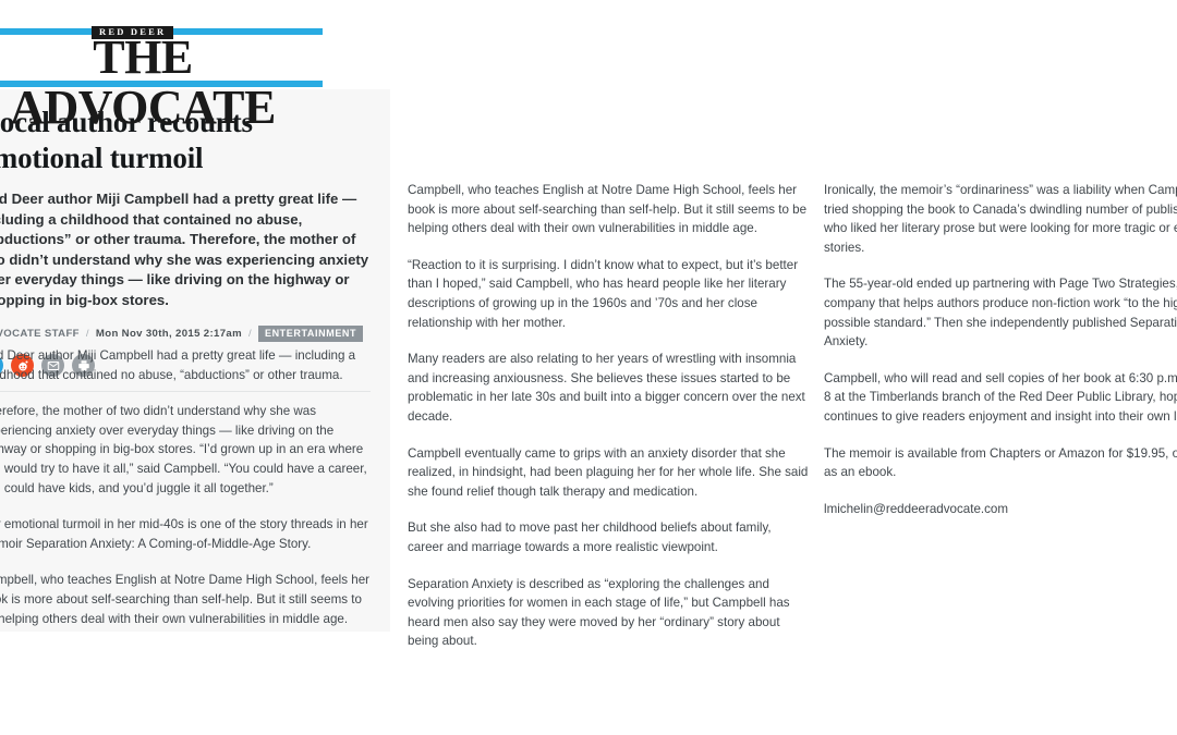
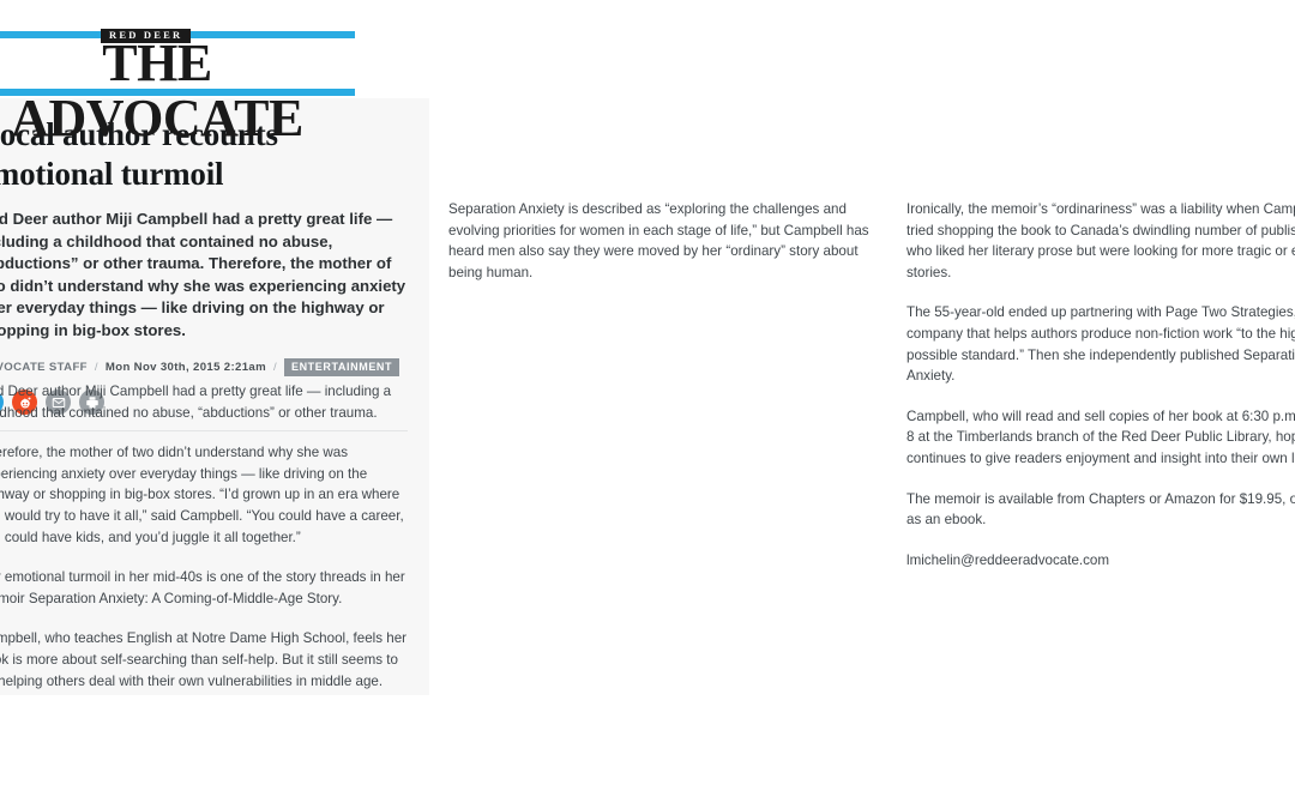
  ocal author recounts motional turmoil
  d Deer author Miji Campbell had a pretty great life — luding a childhood that contained no abuse, ductions” or other trauma. Therefore, the mother of o didn’t understand why she was experiencing anxiety er everyday things — like driving on the highway or opping in big-box stores.
  OCATE STAFF
  /
- Mon Nov 30th, 2015 2:17am
+ Mon Nov 30th, 2015 2:21am
  /
  ENTERTAINMENT
  RED DEER
  THE ADVOCATE
  d Deer author Miji Campbell had a pretty great life — including a dhood that contained no abuse, “abductions” or other trauma.
  refore, the mother of two didn’t understand why she was eriencing anxiety over everyday things — like driving on the hway or shopping in big-box stores. “I’d grown up in an era where would try to have it all,” said Campbell. “You could have a career, could have kids, and you’d juggle it all together.”
  emotional turmoil in her mid-40s is one of the story threads in her moir Separation Anxiety: A Coming-of-Middle-Age Story.
  mpbell, who teaches English at Notre Dame High School, feels her k is more about self-searching than self-help. But it still seems to helping others deal with their own vulnerabilities in middle age.
- Campbell, who teaches English at Notre Dame High School, feels her book is more about self-searching than self-help. But it still seems to be helping others deal with their own vulnerabilities in middle age.
- “Reaction to it is surprising. I didn’t know what to expect, but it’s better than I hoped,” said Campbell, who has heard people like her literary descriptions of growing up in the 1960s and ’70s and her close relationship with her mother.
- Many readers are also relating to her years of wrestling with insomnia and increasing anxiousness. She believes these issues started to be problematic in her late 30s and built into a bigger concern over the next decade.
- Campbell eventually came to grips with an anxiety disorder that she realized, in hindsight, had been plaguing her for her whole life. She said she found relief though talk therapy and medication.
- But she also had to move past her childhood beliefs about family, career and marriage towards a more realistic viewpoint.
- Separation Anxiety is described as “exploring the challenges and evolving priorities for women in each stage of life,” but Campbell has heard men also say they were moved by her “ordinary” story about being about.
+ Separation Anxiety is described as “exploring the challenges and evolving priorities for women in each stage of life,” but Campbell has heard men also say they were moved by her “ordinary” story about being human.
  Ironically, the memoir’s “ordinariness” was a liability when Cam tried shopping the book to Canada’s dwindling number of publis who liked her literary prose but were looking for more tragic or stories.
  The 55-year-old ended up partnering with Page Two Strategies company that helps authors produce non-fiction work “to the hi possible standard.” Then she independently published Separati Anxiety.
  Campbell, who will read and sell copies of her book at 6:30 p.m 8 at the Timberlands branch of the Red Deer Public Library, ho continues to give readers enjoyment and insight into their own l
  The memoir is available from Chapters or Amazon for $19.95, o as an ebook.
  lmichelin@reddeeradvocate.com
